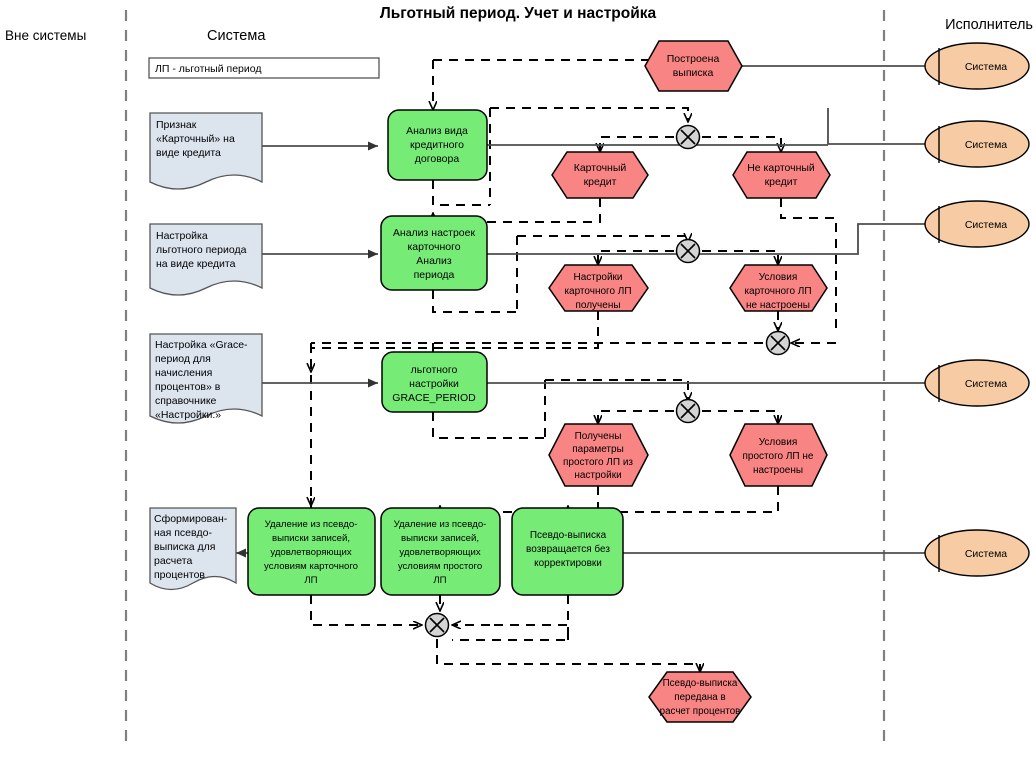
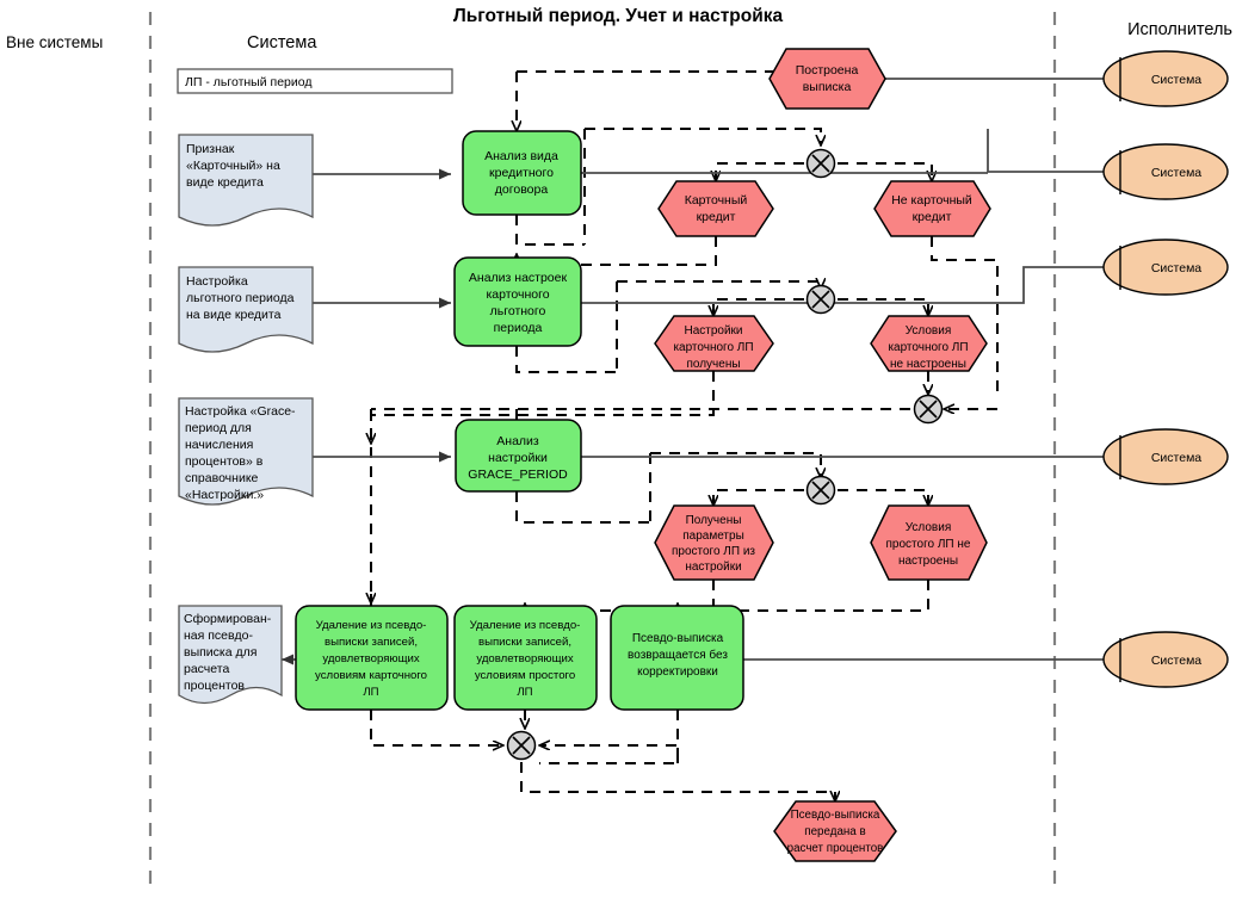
  Льготный период. Учет и настройка
  Вне системы
  Система
  Исполнитель
  ЛП - льготный период
  Признак
  «Карточный» на
  виде кредита
  Настройка
  льготного периода
  на виде кредита
  Настройка «Grace-
  период для
  начисления
  процентов» в
  справочнике
  «Настройки.»
  Сформирован-
  ная псевдо-
  выписка для
  расчета
  процентов
  Анализ вида
  кредитного
  договора
  Анализ настроек
  карточного
- Анализ
+ льготного
  периода
- льготного
+ Анализ
  настройки
  GRACE_PERIOD
  Удаление из псевдо-
  выписки записей,
  удовлетворяющих
  условиям карточного
  ЛП
  Удаление из псевдо-
  выписки записей,
  удовлетворяющих
  условиям простого
  ЛП
  Псевдо-выписка
  возвращается без
  корректировки
  Построена
  выписка
  Карточный
  кредит
  Не карточный
  кредит
  Настройки
  карточного ЛП
  получены
  Условия
  карточного ЛП
  не настроены
  Получены
  параметры
  простого ЛП из
  настройки
  Условия
  простого ЛП не
  настроены
  Псевдо-выписка
  передана в
  расчет процентов
  Система
  Система
  Система
  Система
  Система
